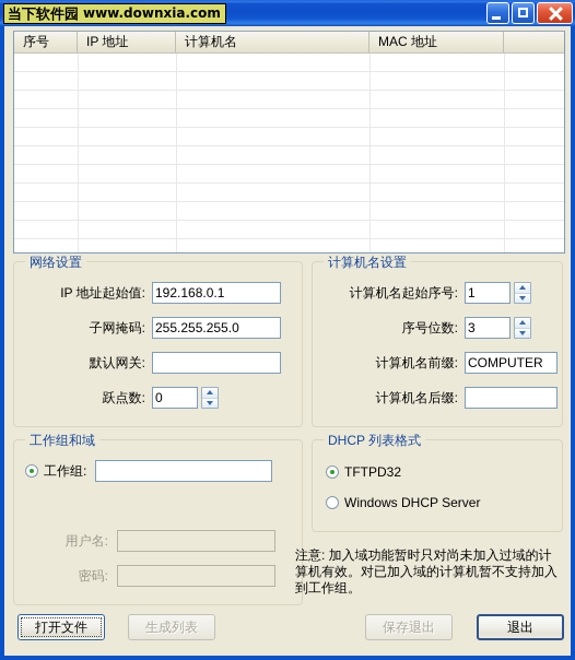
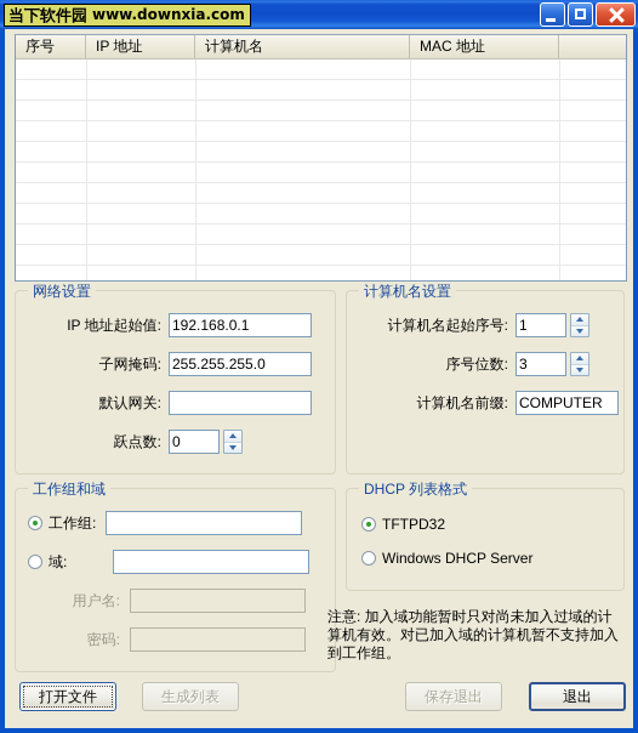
  当下软件园
  www.downxia.com
  序号
  IP 地址
  计算机名
  MAC 地址
  网络设置
  IP 地址起始值:
  192.168.0.1
  子网掩码:
  255.255.255.0
  默认网关:
  跃点数:
  0
  计算机名设置
  计算机名起始序号:
  1
  序号位数:
  3
  计算机名前缀:
  COMPUTER
- 计算机名后缀:
  工作组和域
  工作组:
+ 域:
  用户名:
  密码:
  DHCP 列表格式
  TFTPD32
  Windows DHCP Server
  注意: 加入域功能暂时只对尚未加入过域的计算机有效。对已加入域的计算机暂不支持加入到工作组。
  打开文件
  生成列表
  保存退出
  退出
